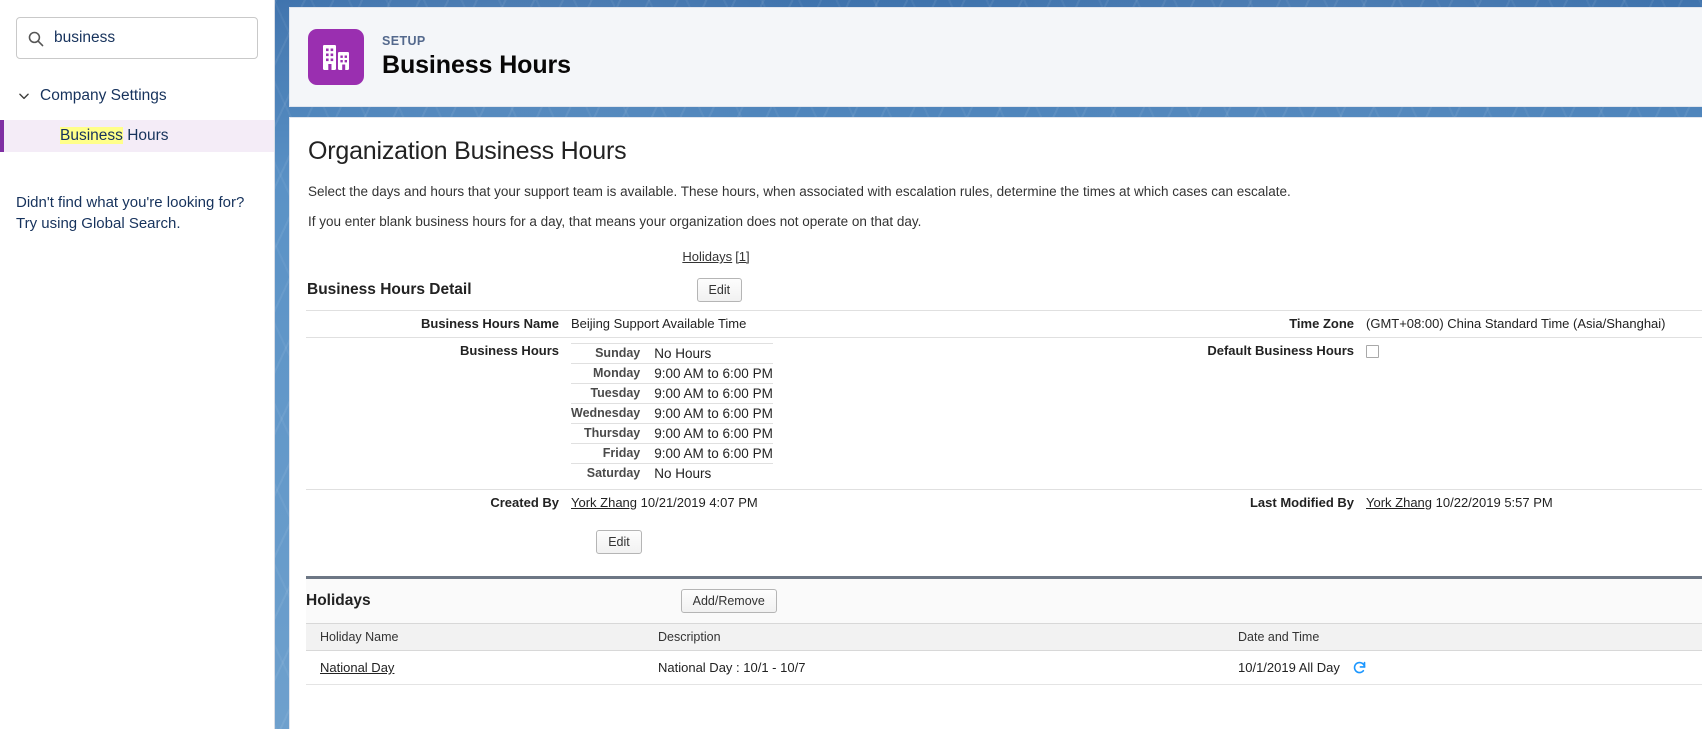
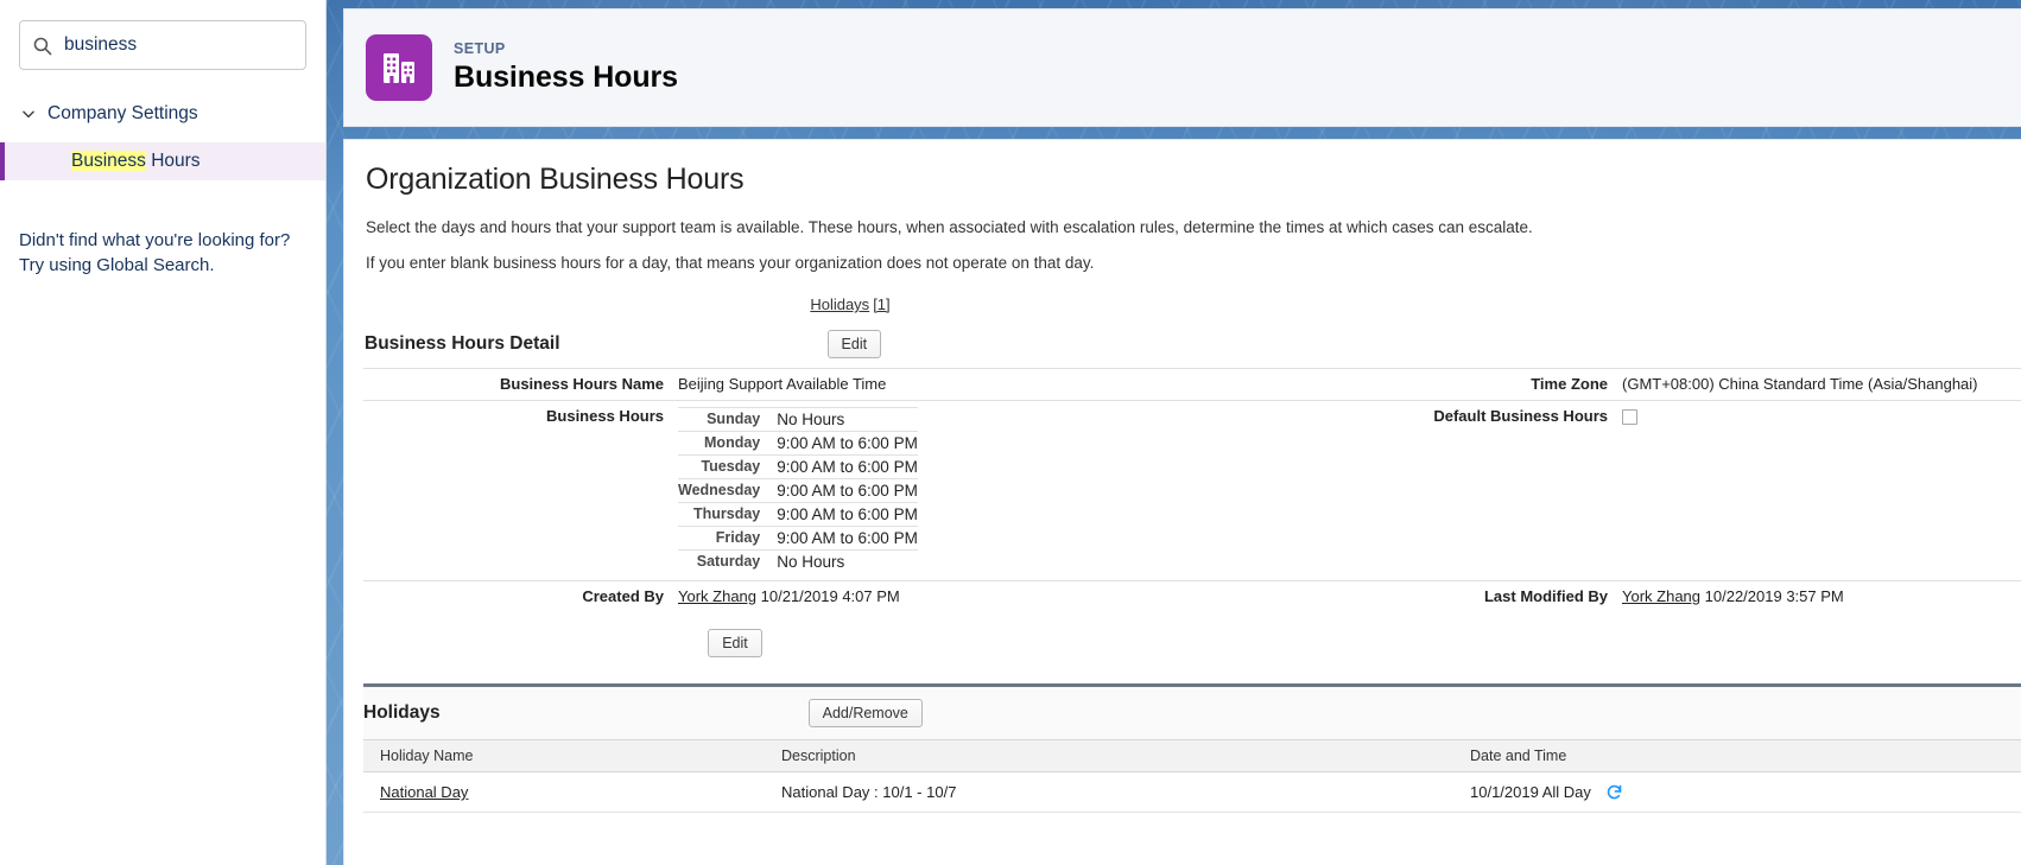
  business
  Company Settings
  Business Hours
  Didn't find what you're looking for?
  Try using Global Search.
  SETUP
  Business Hours
  Organization Business Hours
  Select the days and hours that your support team is available. These hours, when associated with escalation rules, determine the times at which cases can escalate.
  If you enter blank business hours for a day, that means your organization does not operate on that day.
  Holidays [1]
  Business Hours Detail
  Edit
  Business Hours Name	Beijing Support Available Time	Time Zone	(GMT+08:00) China Standard Time (Asia/Shanghai)
  Business Hours
  Sunday	No Hours
  Monday	9:00 AM to 6:00 PM
  Tuesday	9:00 AM to 6:00 PM
  Wednesday	9:00 AM to 6:00 PM
  Thursday	9:00 AM to 6:00 PM
  Friday	9:00 AM to 6:00 PM
  Saturday	No Hours
  		Default Business Hours
- Created By	York Zhang 10/21/2019 4:07 PM	Last Modified By	York Zhang 10/22/2019 5:57 PM
+ Created By	York Zhang 10/21/2019 4:07 PM	Last Modified By	York Zhang 10/22/2019 3:57 PM
  Edit
  Holidays
  Add/Remove
  Holiday Name	Description	Date and Time
  National Day	National Day : 10/1 - 10/7	10/1/2019 All Day
